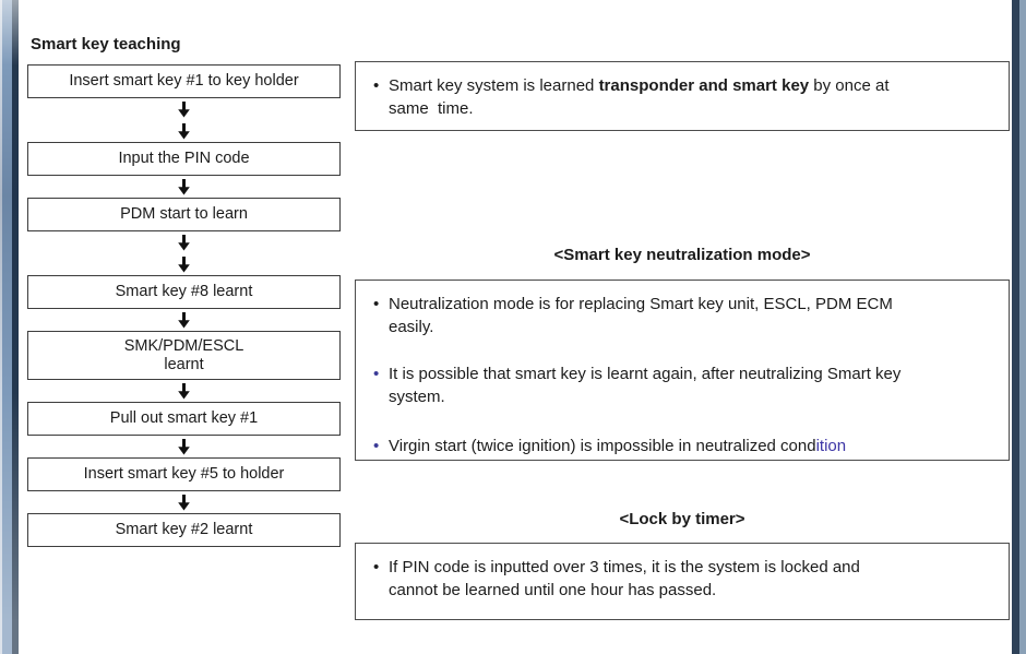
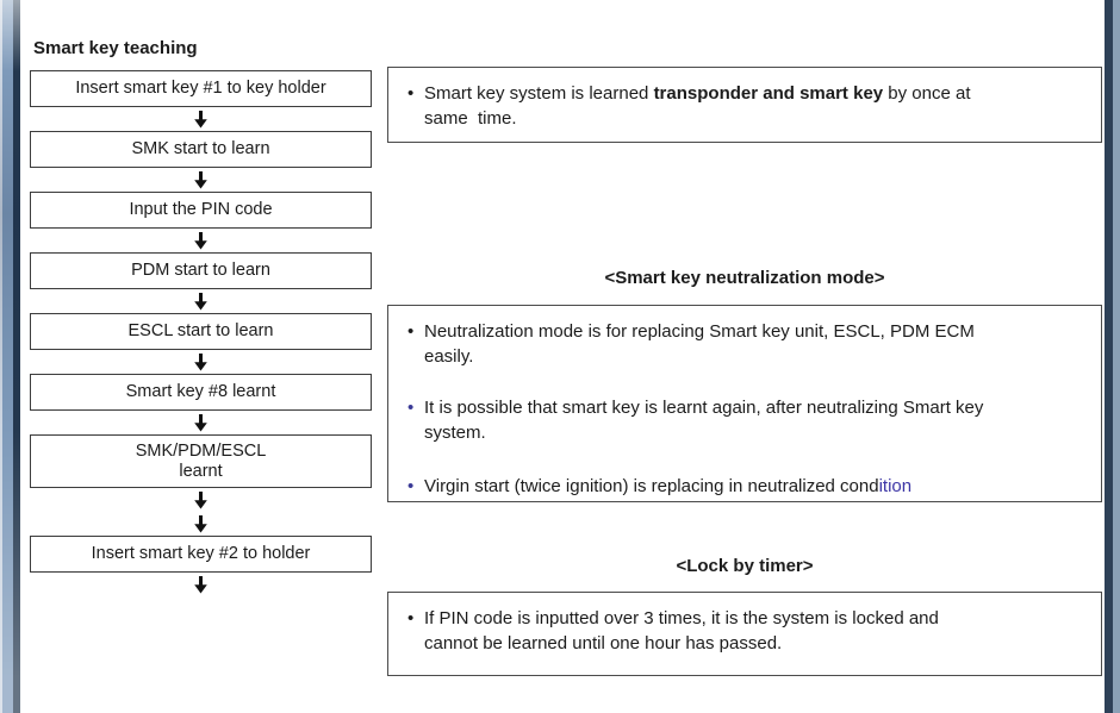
  Smart key teaching
  Insert smart key #1 to key holder
+ SMK start to learn
  Input the PIN code
  PDM start to learn
+ ESCL start to learn
  Smart key #8 learnt
  SMK/PDM/ESCL
  learnt
- Pull out smart key #1
- Insert smart key #5 to holder
+ Insert smart key #2 to holder
- Smart key #2 learnt
  •
  Smart key system is learned transponder and smart key by once at
  same time.
  <Smart key neutralization mode>
  •
  Neutralization mode is for replacing Smart key unit, ESCL, PDM ECM
  easily.
  •
  It is possible that smart key is learnt again, after neutralizing Smart key
  system.
  •
- Virgin start (twice ignition) is impossible in neutralized condition
+ Virgin start (twice ignition) is replacing in neutralized condition
  <Lock by timer>
  •
  If PIN code is inputted over 3 times, it is the system is locked and
  cannot be learned until one hour has passed.
